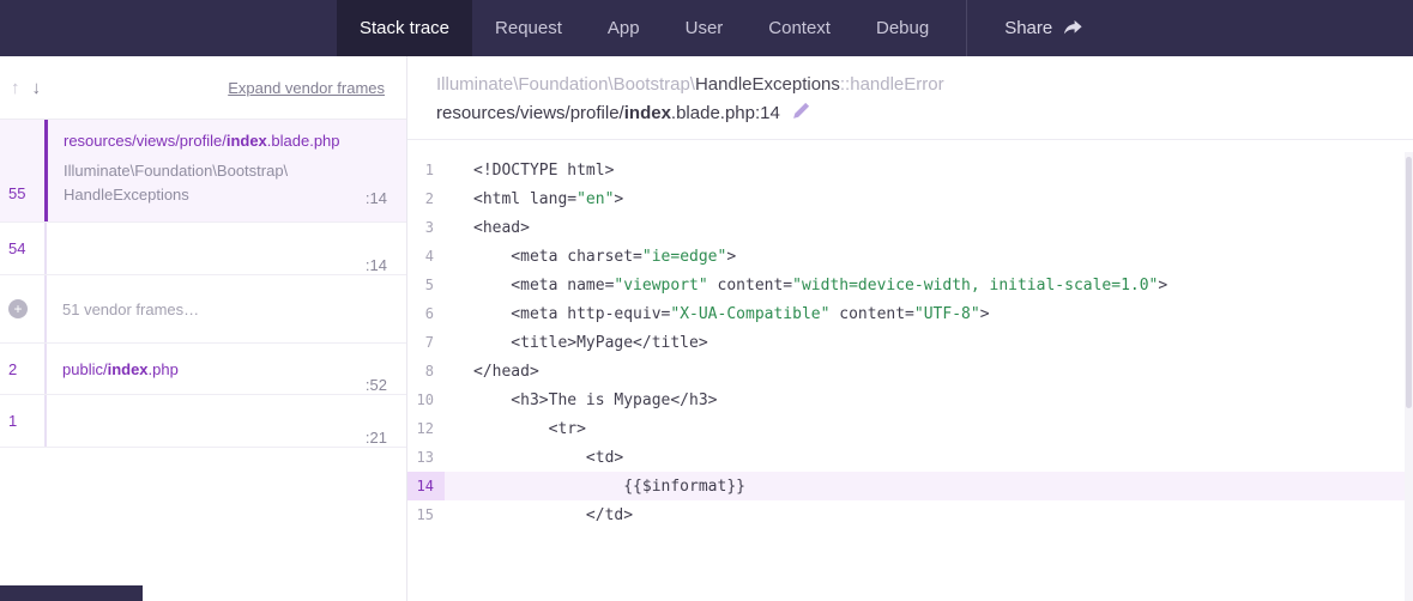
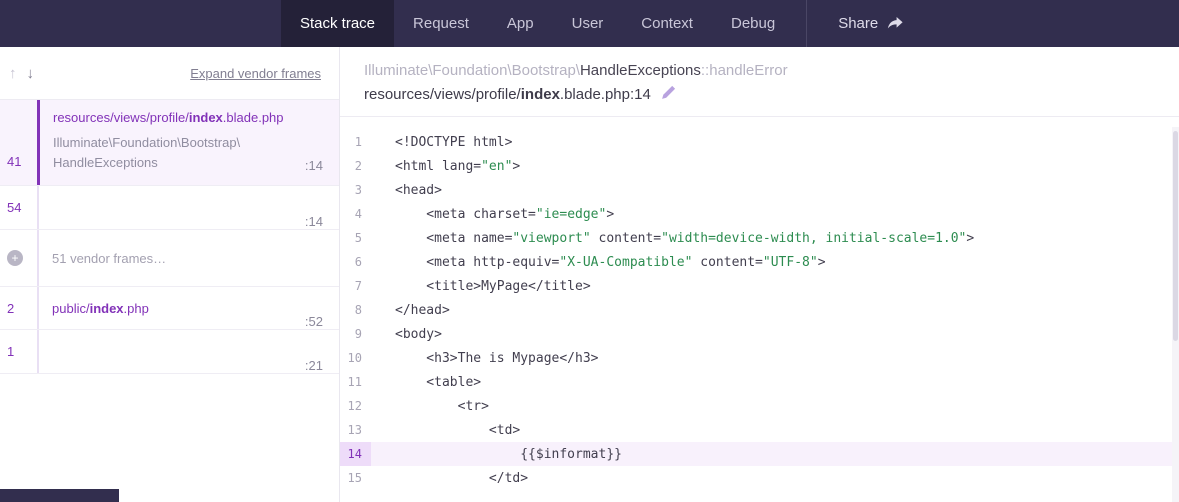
  Stack trace
  Request
  App
  User
  Context
  Debug
  Share
  ↑
  ↓
  Expand vendor frames
- 55
+ 41
  resources/views/profile/index.blade.php
  Illuminate\Foundation\Bootstrap\
  HandleExceptions
  :14
  54
  :14
  +
  51 vendor frames…
  2
  public/index.php
  :52
  1
  :21
  Illuminate\Foundation\Bootstrap\HandleExceptions::handleError
  resources/views/profile/index.blade.php:14
  1
  <!DOCTYPE html>
  2
  <html lang="en">
  3
  <head>
  4
  <meta charset="ie=edge">
  5
  <meta name="viewport" content="width=device-width, initial-scale=1.0">
  6
  <meta http-equiv="X-UA-Compatible" content="UTF-8">
  7
  <title>MyPage</title>
  8
  </head>
+ 9
+ <body>
  10
  <h3>The is Mypage</h3>
+ 11
+ <table>
  12
  <tr>
  13
  <td>
  14
  {{$informat}}
  15
  </td>
